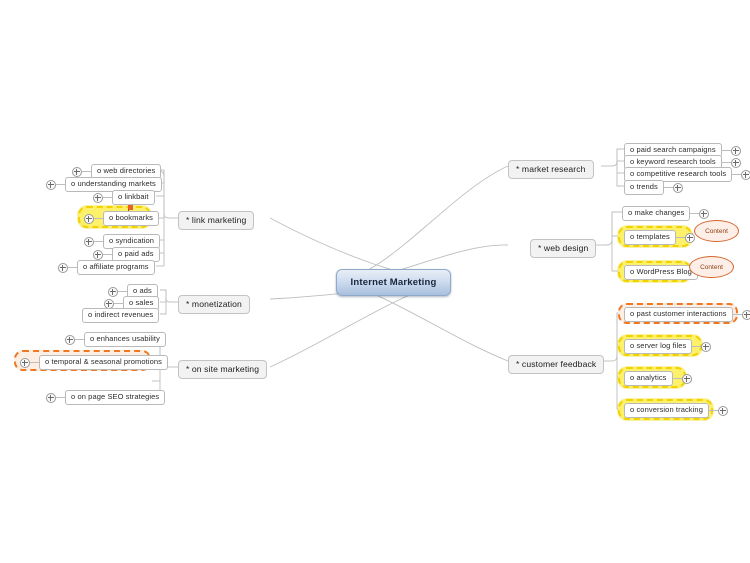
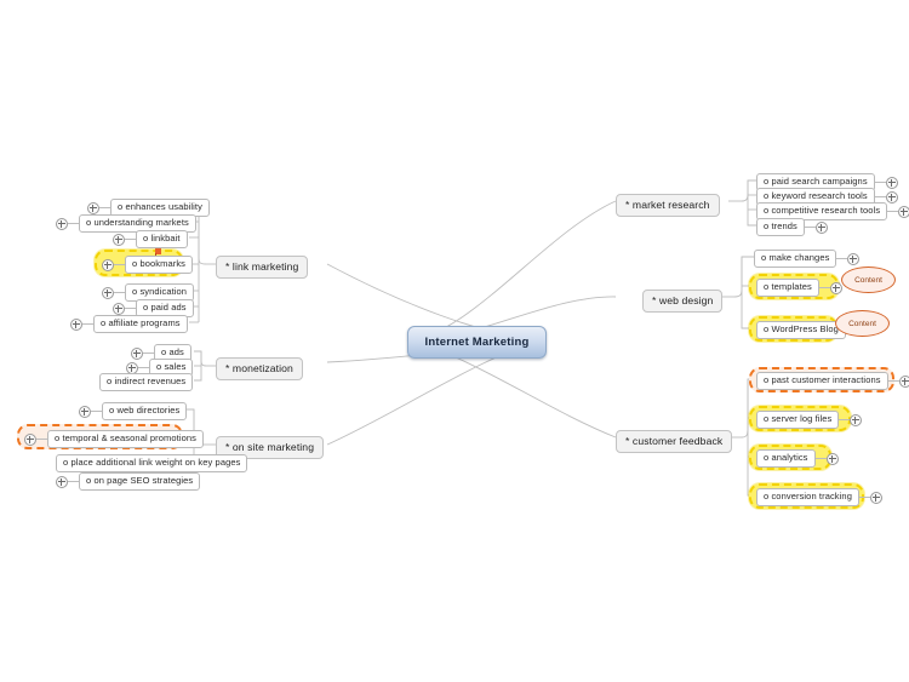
  Internet Marketing
  * link marketing
- o web directories
+ o enhances usability
  o understanding markets
  o linkbait
  o bookmarks
  o syndication
  o paid ads
  o affiliate programs
  * monetization
  o ads
  o sales
  o indirect revenues
  * on site marketing
- o enhances usability
+ o web directories
  o temporal & seasonal promotions
+ o place additional link weight on key pages
  o on page SEO strategies
  * market research
  o paid search campaigns
  o keyword research tools
  o competitive research tools
  o trends
  * web design
  o make changes
  o templates
  o WordPress Blog
  * customer feedback
  o past customer interactions
  o server log files
  o analytics
  o conversion tracking
